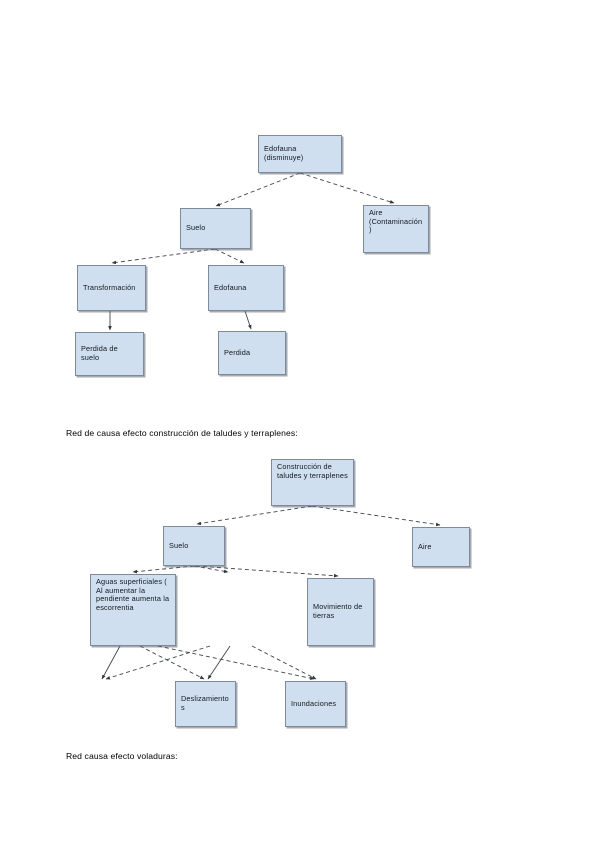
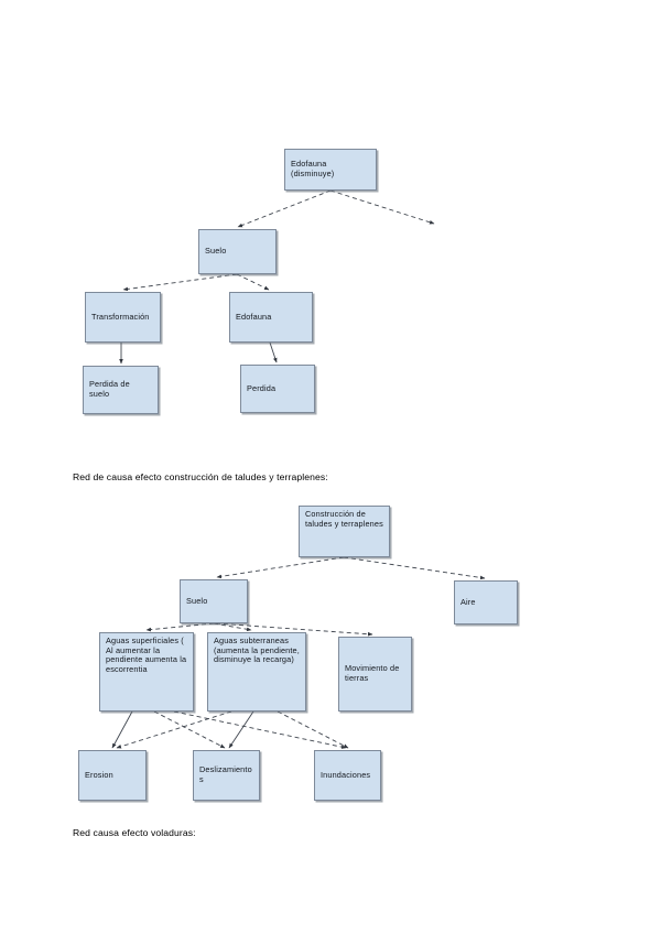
  Edofauna (disminuye)
  Suelo
- Aire (Contaminación)
  Transformación
  Edofauna
  Perdida de suelo
  Perdida
  Red de causa efecto construcción de taludes y terraplenes:
  Construcción de taludes y terraplenes
  Suelo
  Aire
  Aguas superficiales ( Al aumentar la pendiente aumenta la escorrentia
+ Aguas subterraneas (aumenta la pendiente, disminuye la recarga)
  Movimiento de tierras
+ Erosion
  Deslizamientos
  Inundaciones
  Red causa efecto voladuras:
